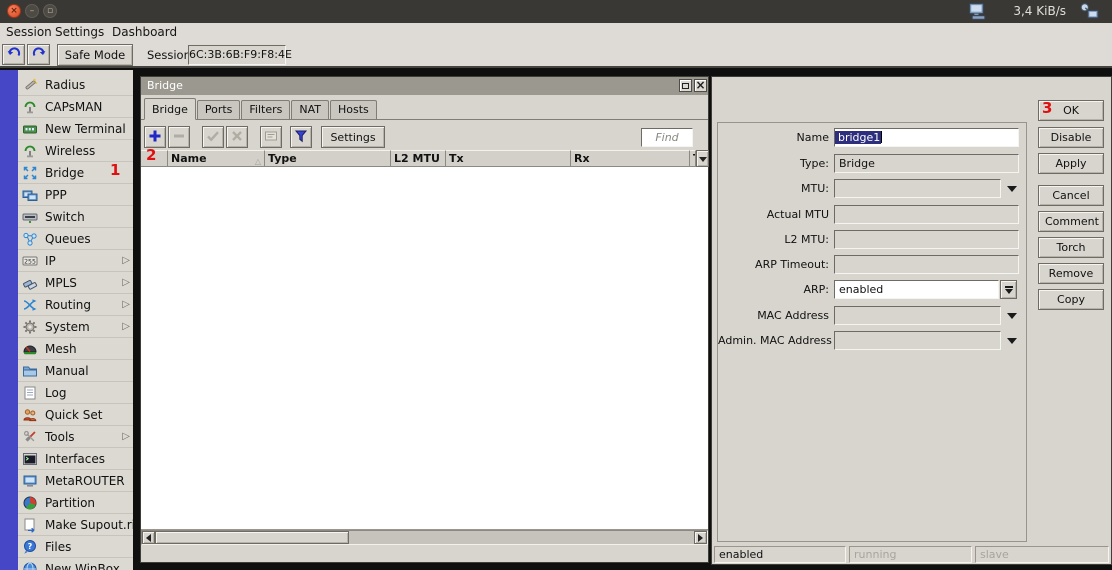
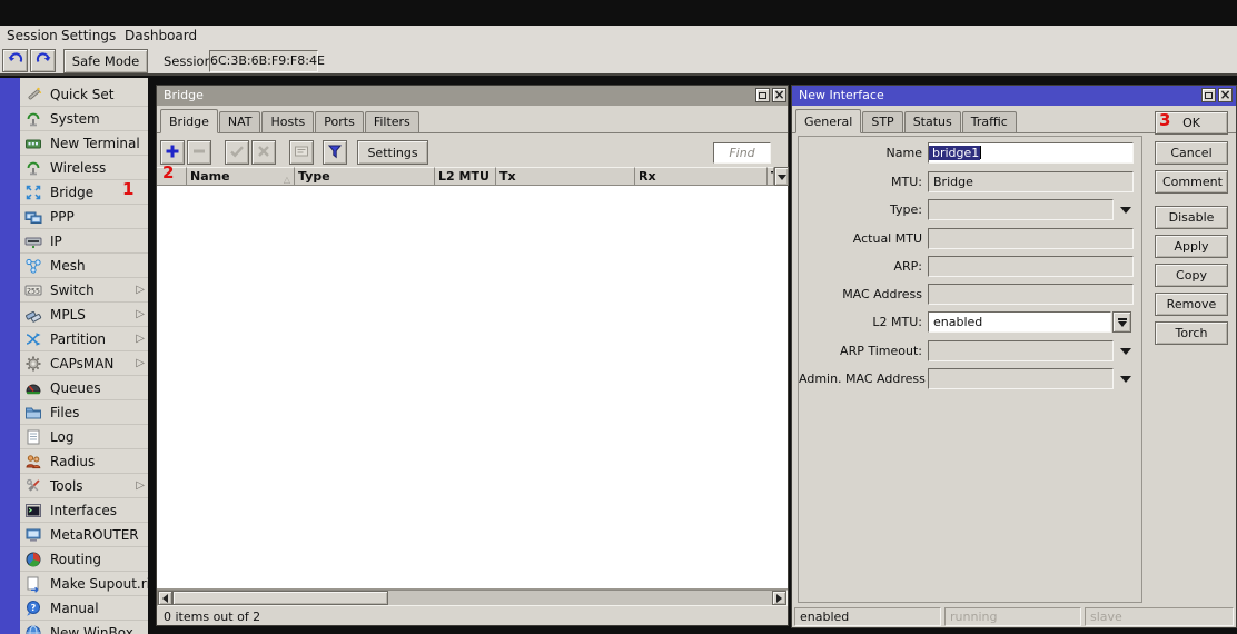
- ×
- –
- ▫
- 3,4 KiB/s
  Session
  Settings
  Dashboard
  Safe Mode
  Sessio
  6C:3B:6B:F9:F8:4E
- Radius
+ Quick Set
- CAPsMAN
+ System
  New Terminal
  Wireless
  Bridge
  PPP
- Switch
+ IP
- Queues
+ Mesh
- IP
+ Switch
  MPLS
- Routing
+ Partition
- System
+ CAPsMAN
- Mesh
+ Queues
- Manual
+ Files
  Log
- Quick Set
+ Radius
  Tools
  Interfaces
  MetaROUTER
- Partition
+ Routing
  Make Supout.r
  ?
- Files
+ Manual
  New WinBox
  Bridge
  Bridge
- Ports
+ NAT
- Filters
+ Hosts
- NAT
+ Ports
- Hosts
+ Filters
  Settings
  Find
  Name
  Type
  L2 MTU
  Tx
  Rx
+ 0 items out of 2
+ New Interface
+ General
+ STP
+ Status
+ Traffic
  Name
  bridge1
- Type:
+ MTU:
  Bridge
- MTU:
+ Type:
  Actual MTU
- L2 MTU:
+ ARP:
- ARP Timeout:
+ MAC Address
- ARP:
+ L2 MTU:
  enabled
- MAC Address
+ ARP Timeout:
  Admin. MAC Address
  OK
- Disable
+ Cancel
- Apply
+ Comment
- Cancel
+ Disable
- Comment
+ Apply
- Torch
+ Copy
  Remove
- Copy
+ Torch
  enabled
  running
  slave
  1
  2
  3
